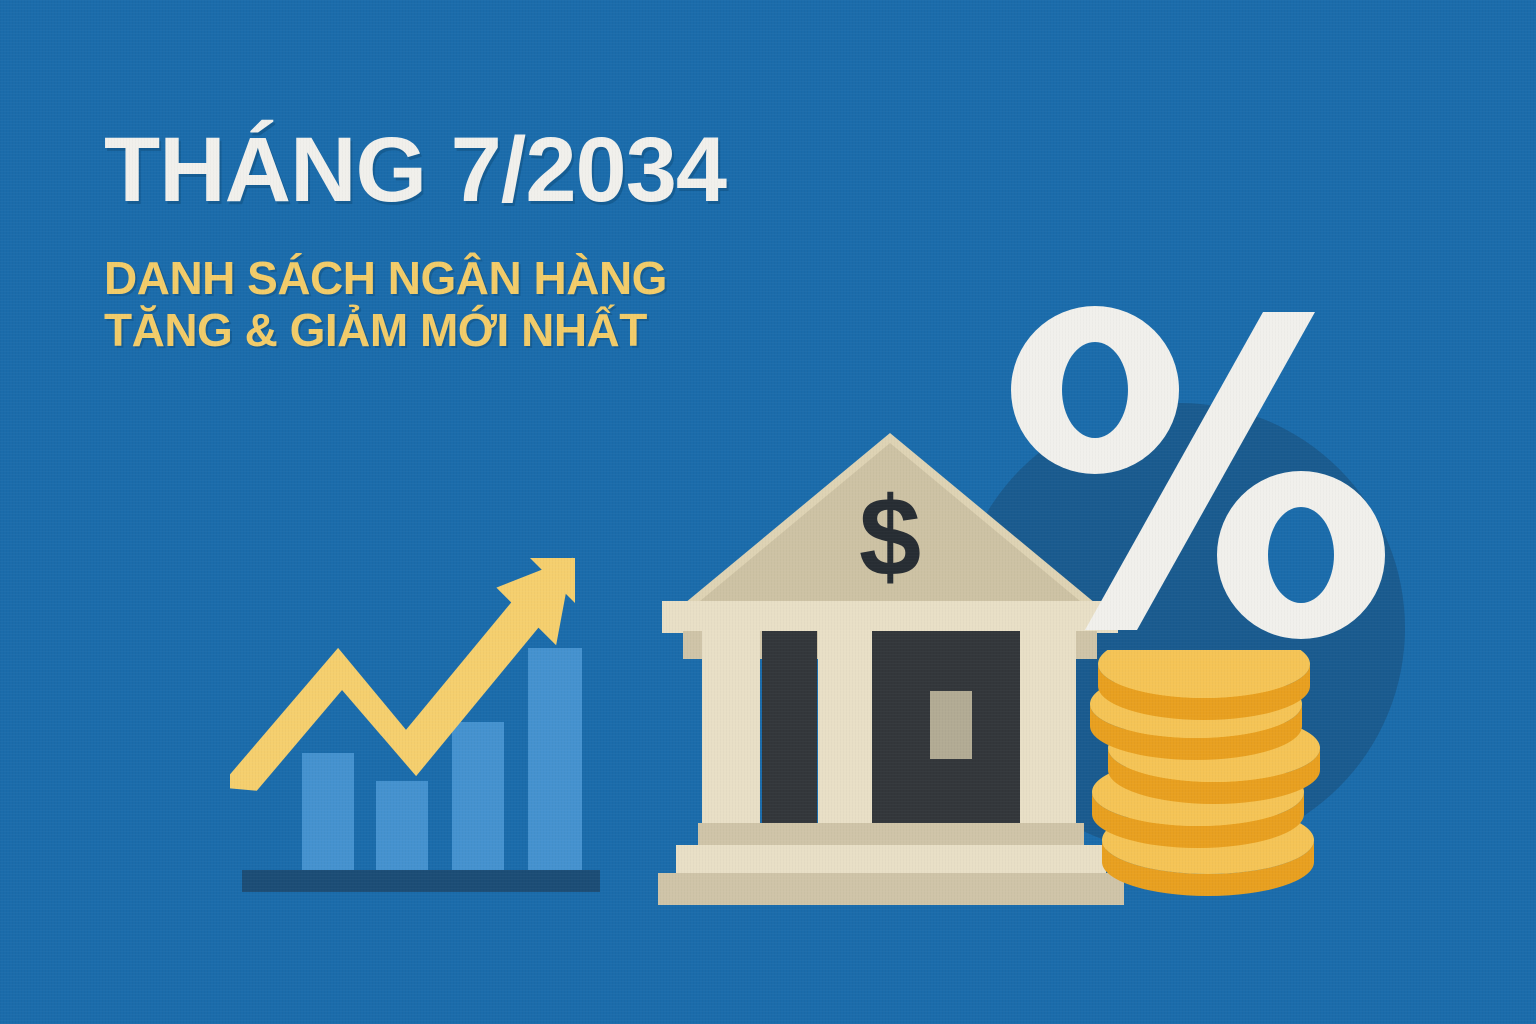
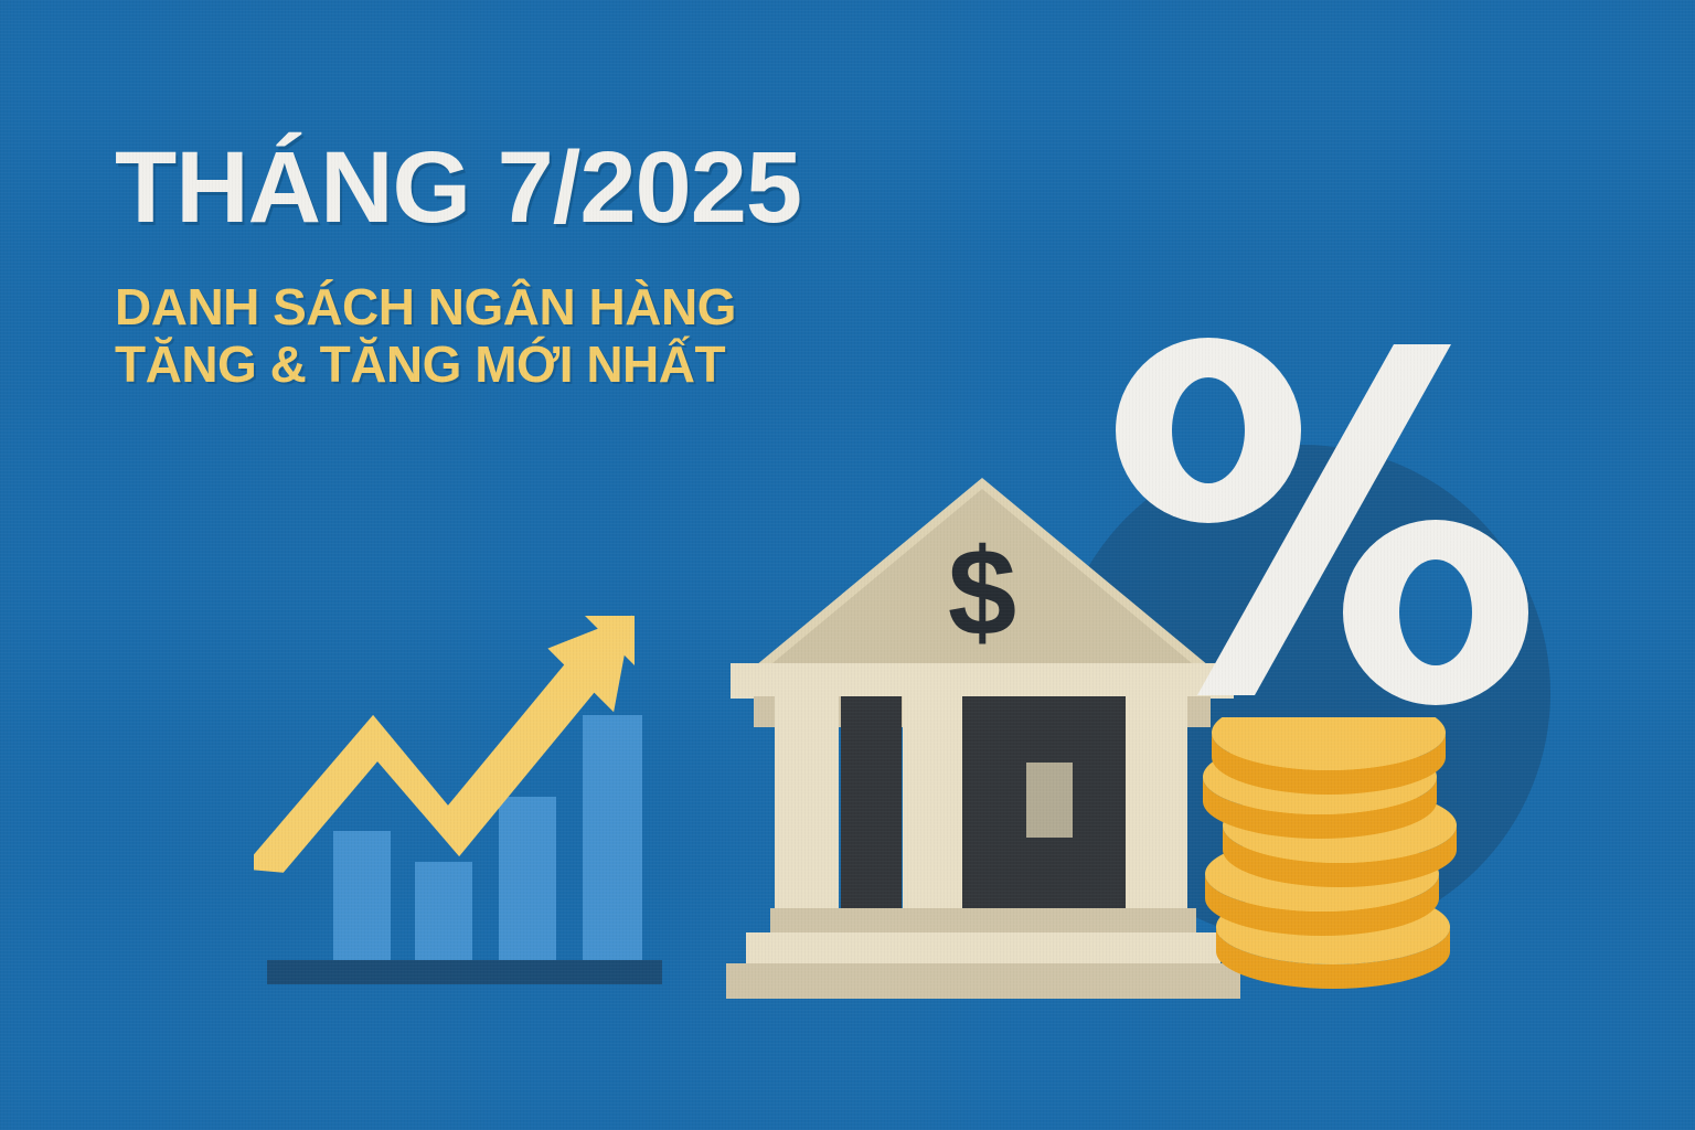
- THÁNG 7/2034
+ THÁNG 7/2025
  DANH SÁCH NGÂN HÀNG
- TĂNG & GIẢM MỚI NHẤT
+ TĂNG & TĂNG MỚI NHẤT
  $
